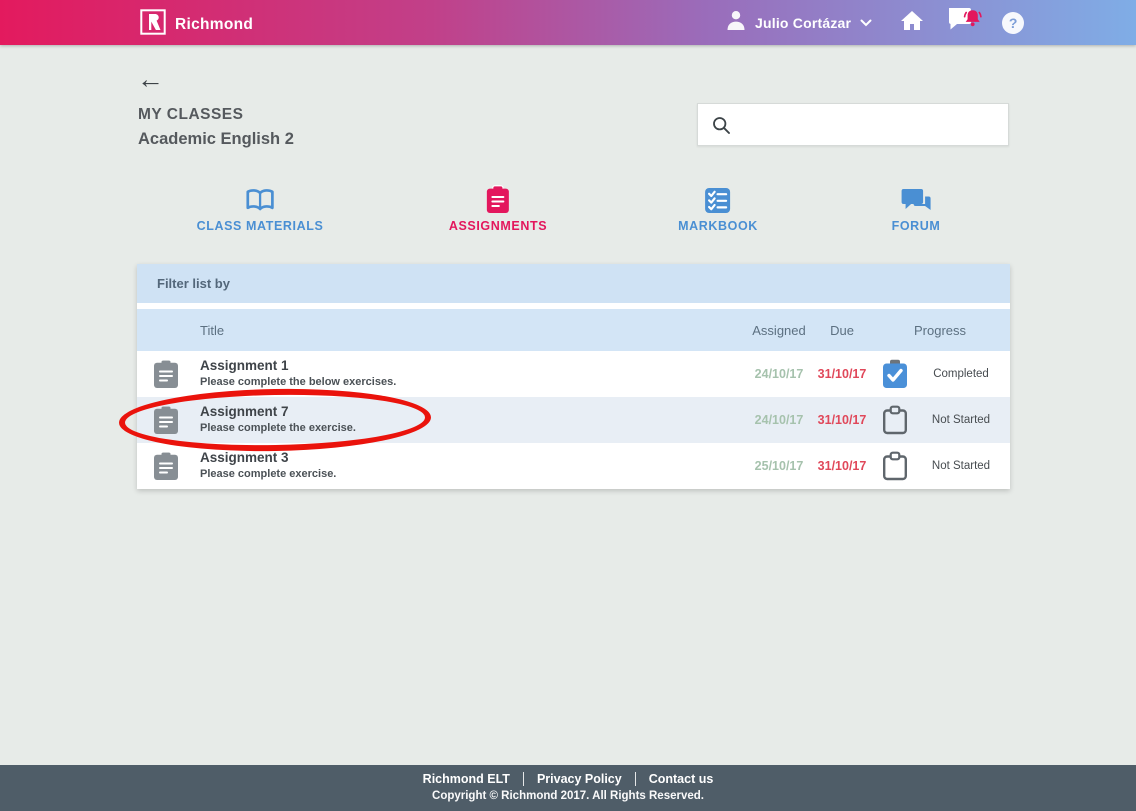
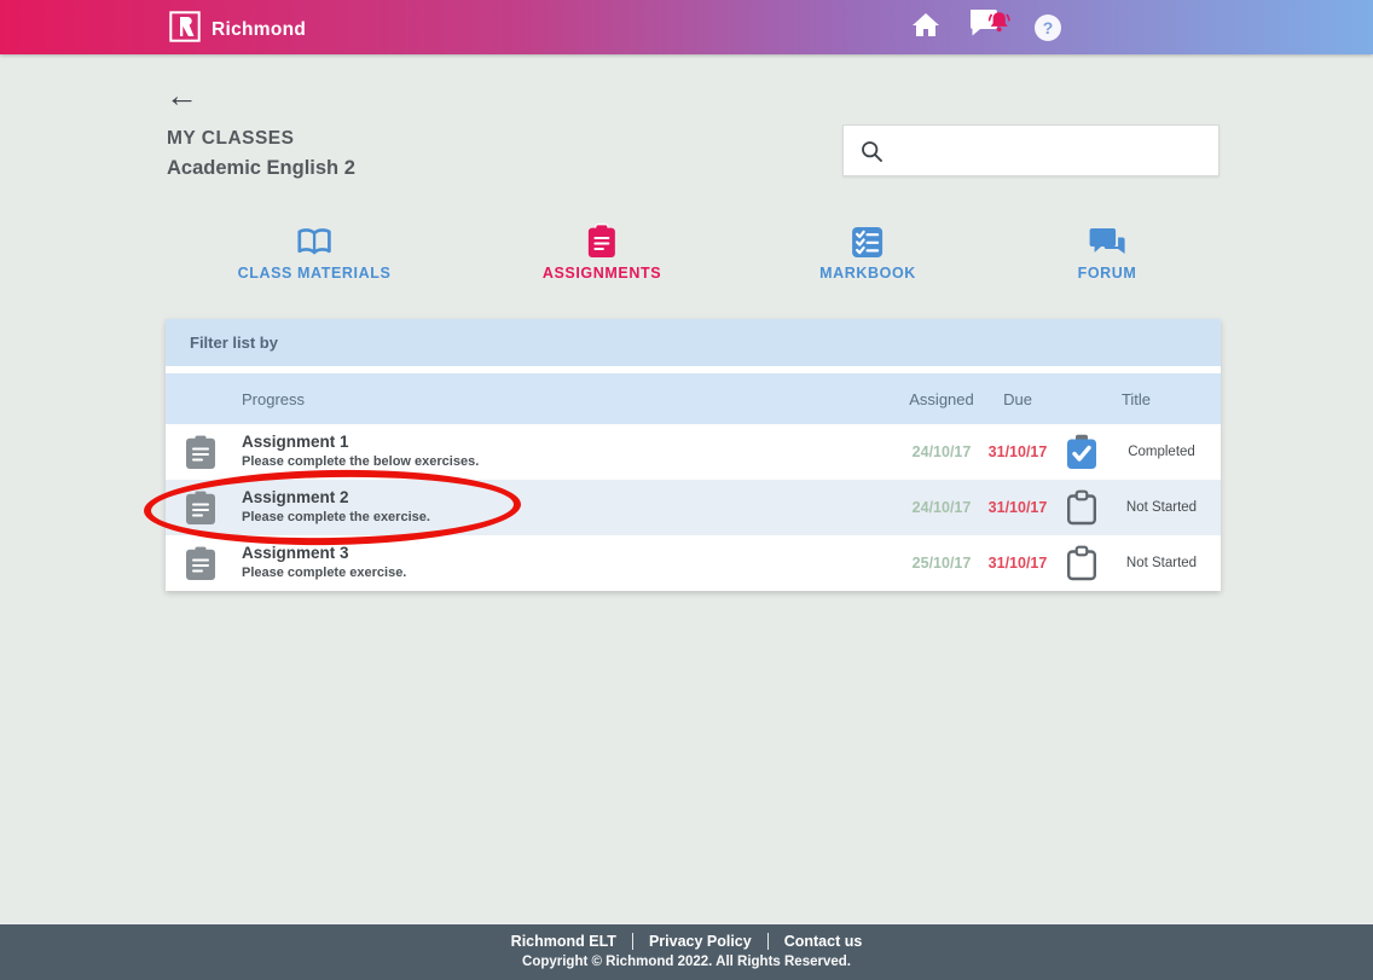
  Richmond
- Julio Cortázar
  ?
  ←
  MY CLASSES
  Academic English 2
  CLASS MATERIALS
  ASSIGNMENTS
  MARKBOOK
  FORUM
  Filter list by
- Title
+ Progress
  Assigned
  Due
- Progress
+ Title
  Assignment 1
  Please complete the below exercises.
  24/10/17
  31/10/17
  Completed
- Assignment 7
+ Assignment 2
  Please complete the exercise.
  24/10/17
  31/10/17
  Not Started
  Assignment 3
  Please complete exercise.
  25/10/17
  31/10/17
  Not Started
  Richmond ELT
  Privacy Policy
  Contact us
- Copyright © Richmond 2017. All Rights Reserved.
+ Copyright © Richmond 2022. All Rights Reserved.
